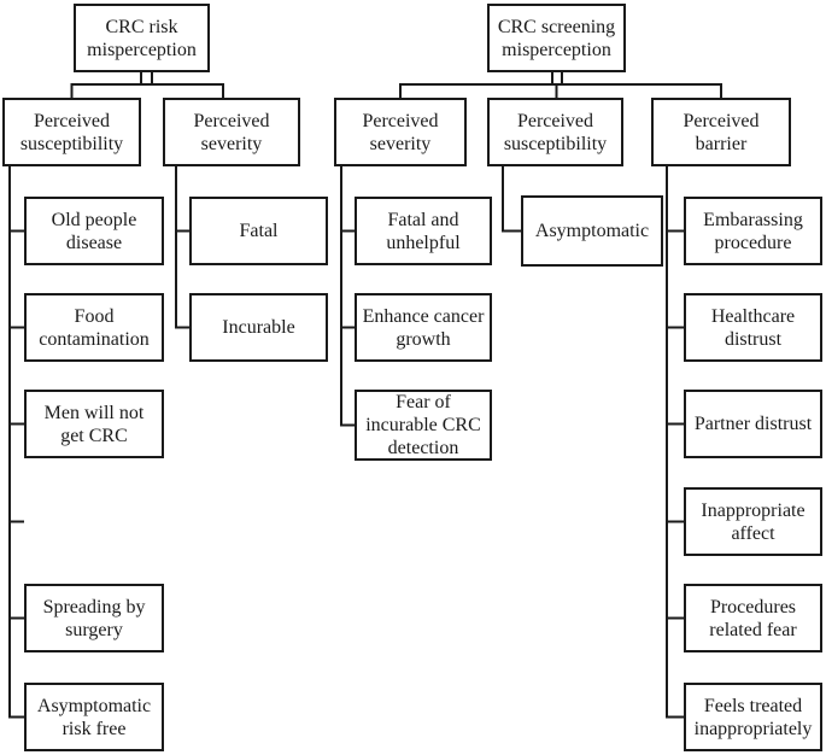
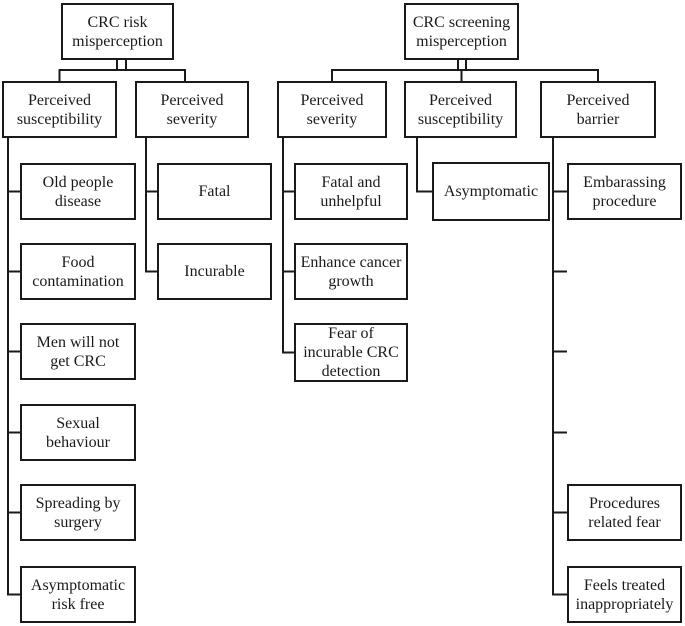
  CRC risk
  misperception
  CRC screening
  misperception
  Perceived
  susceptibility
  Perceived
  severity
  Perceived
  severity
  Perceived
  susceptibility
  Perceived
  barrier
  Old people
  disease
  Food
  contamination
  Men will not
  get CRC
+ Sexual
+ behaviour
  Spreading by
  surgery
  Asymptomatic
  risk free
  Fatal
  Incurable
  Fatal and
  unhelpful
  Enhance cancer
  growth
  Fear of
  incurable CRC
  detection
  Asymptomatic
  Embarassing
  procedure
- Healthcare
- distrust
- Partner distrust
- Inappropriate
- affect
  Procedures
  related fear
  Feels treated
  inappropriately
